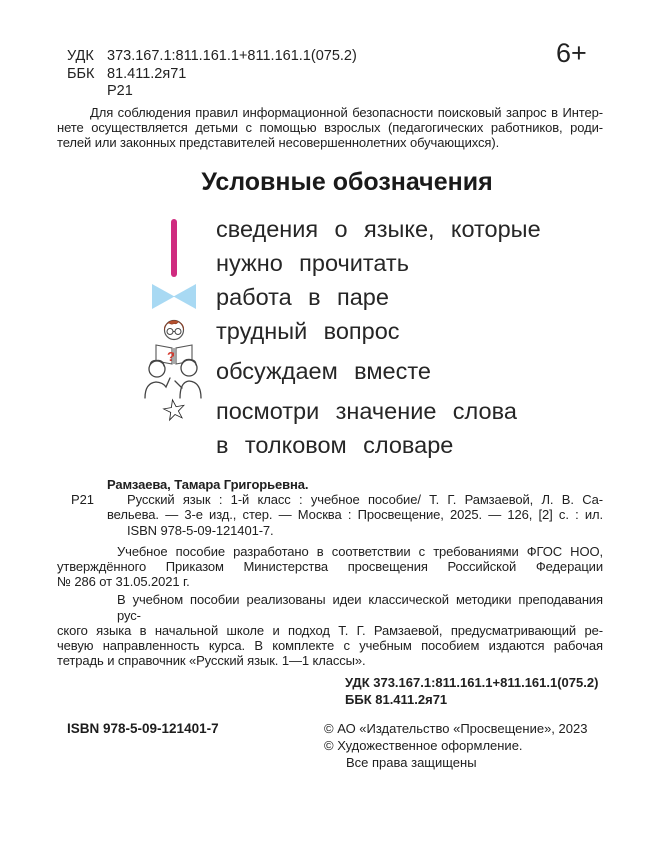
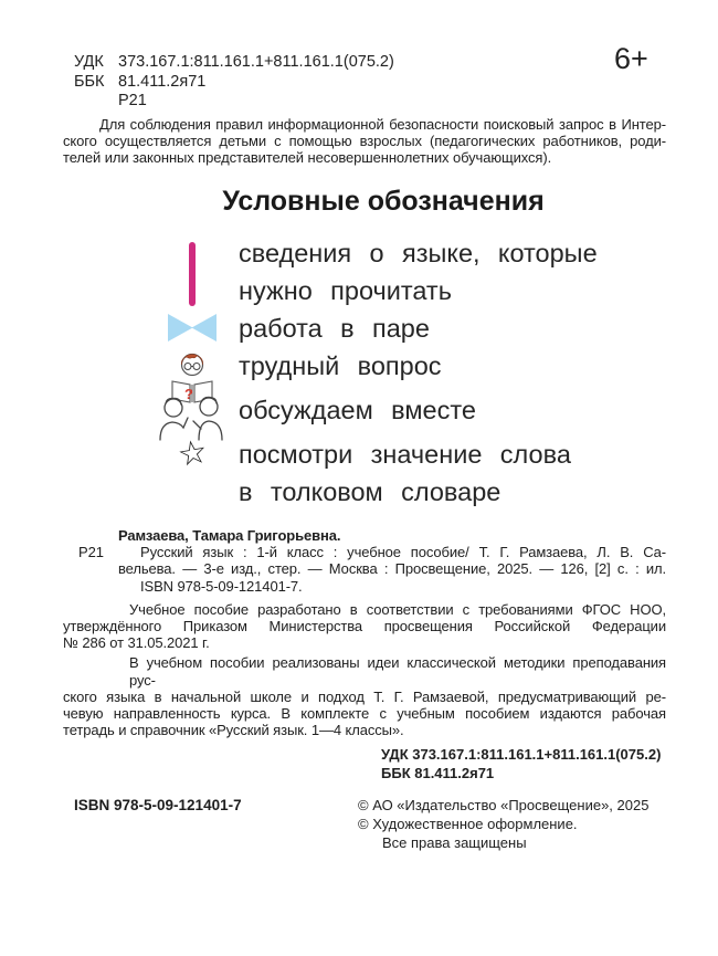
  УДК 373.167.1:811.161.1+811.161.1(075.2)
  ББК 81.411.2я71
  Р21
  6+
  Для соблюдения правил информационной безопасности поисковый запрос в Интер-
- нете осуществляется детьми с помощью взрослых (педагогических работников, роди-
+ ского осуществляется детьми с помощью взрослых (педагогических работников, роди-
  телей или законных представителей несовершеннолетних обучающихся).
  Условные обозначения
  сведения о языке, которые
  нужно прочитать
  работа в паре
  ?
  трудный вопрос
  обсуждаем вместе
  посмотри значение слова
  в толковом словаре
  Рамзаева, Тамара Григорьевна.
  Р21
- Русский язык : 1-й класс : учебное пособие/ Т. Г. Рамзаевой, Л. В. Са-
+ Русский язык : 1-й класс : учебное пособие/ Т. Г. Рамзаева, Л. В. Са-
  вельева. — 3-е изд., стер. — Москва : Просвещение, 2025. — 126, [2] с. : ил.
  ISBN 978-5-09-121401-7.
  Учебное пособие разработано в соответствии с требованиями ФГОС НОО,
  утверждённого Приказом Министерства просвещения Российской Федерации
  № 286 от 31.05.2021 г.
  В учебном пособии реализованы идеи классической методики преподавания рус-
  ского языка в начальной школе и подход Т. Г. Рамзаевой, предусматривающий ре-
  чевую направленность курса. В комплекте с учебным пособием издаются рабочая
- тетрадь и справочник «Русский язык. 1—1 классы».
+ тетрадь и справочник «Русский язык. 1—4 классы».
  УДК 373.167.1:811.161.1+811.161.1(075.2)
  ББК 81.411.2я71
  ISBN 978-5-09-121401-7
- © АО «Издательство «Просвещение», 2023
+ © АО «Издательство «Просвещение», 2025
  © Художественное оформление.
  Все права защищены
